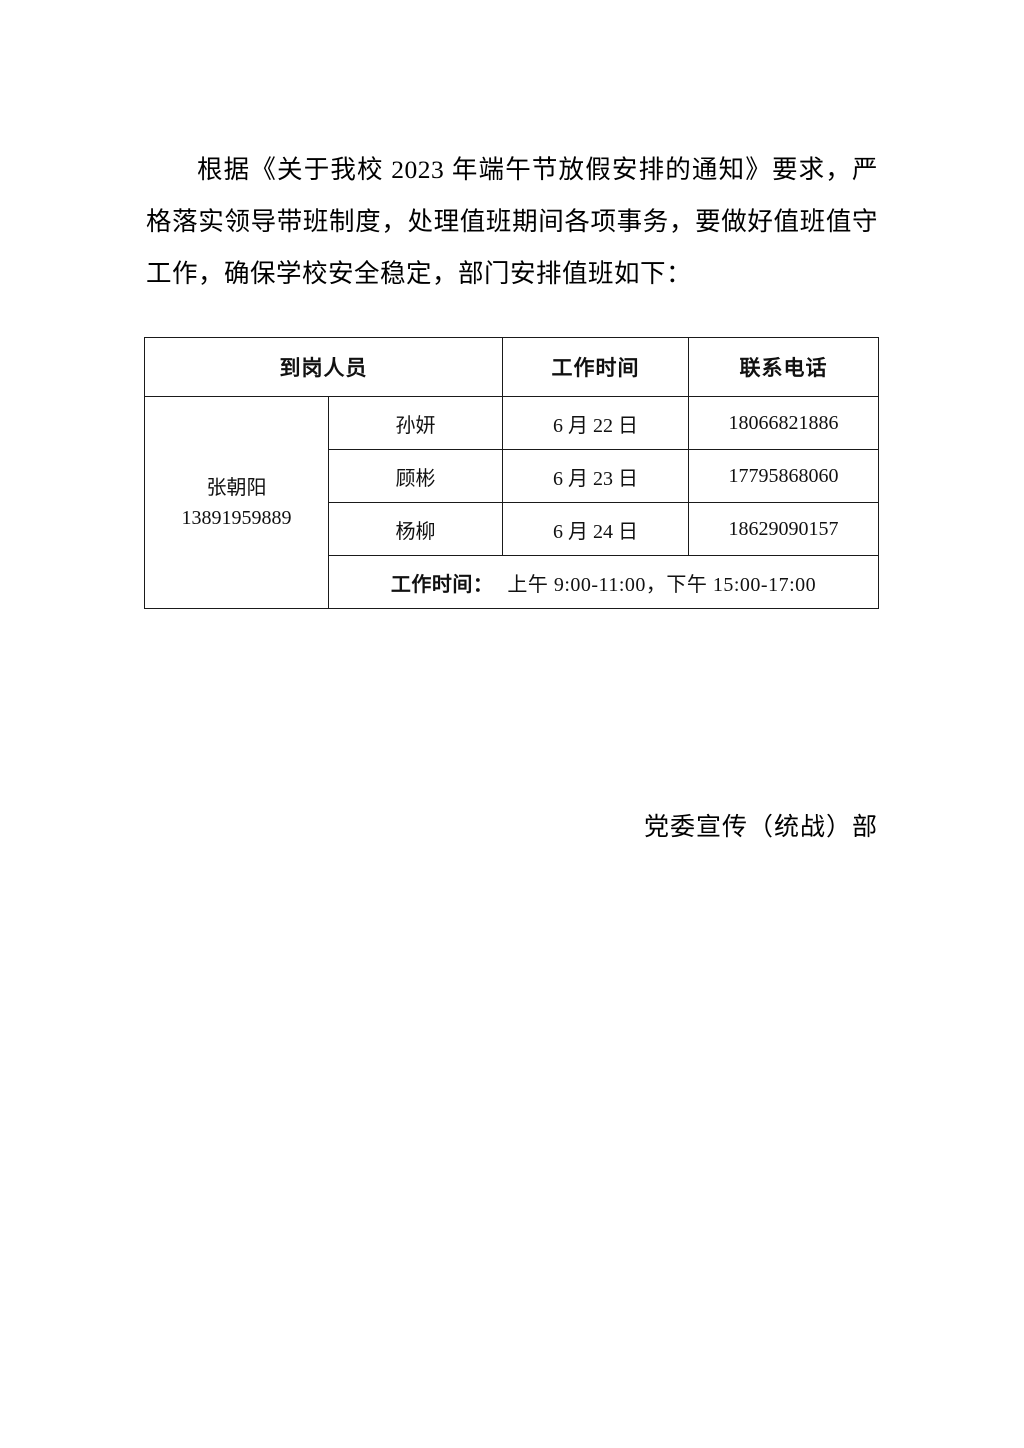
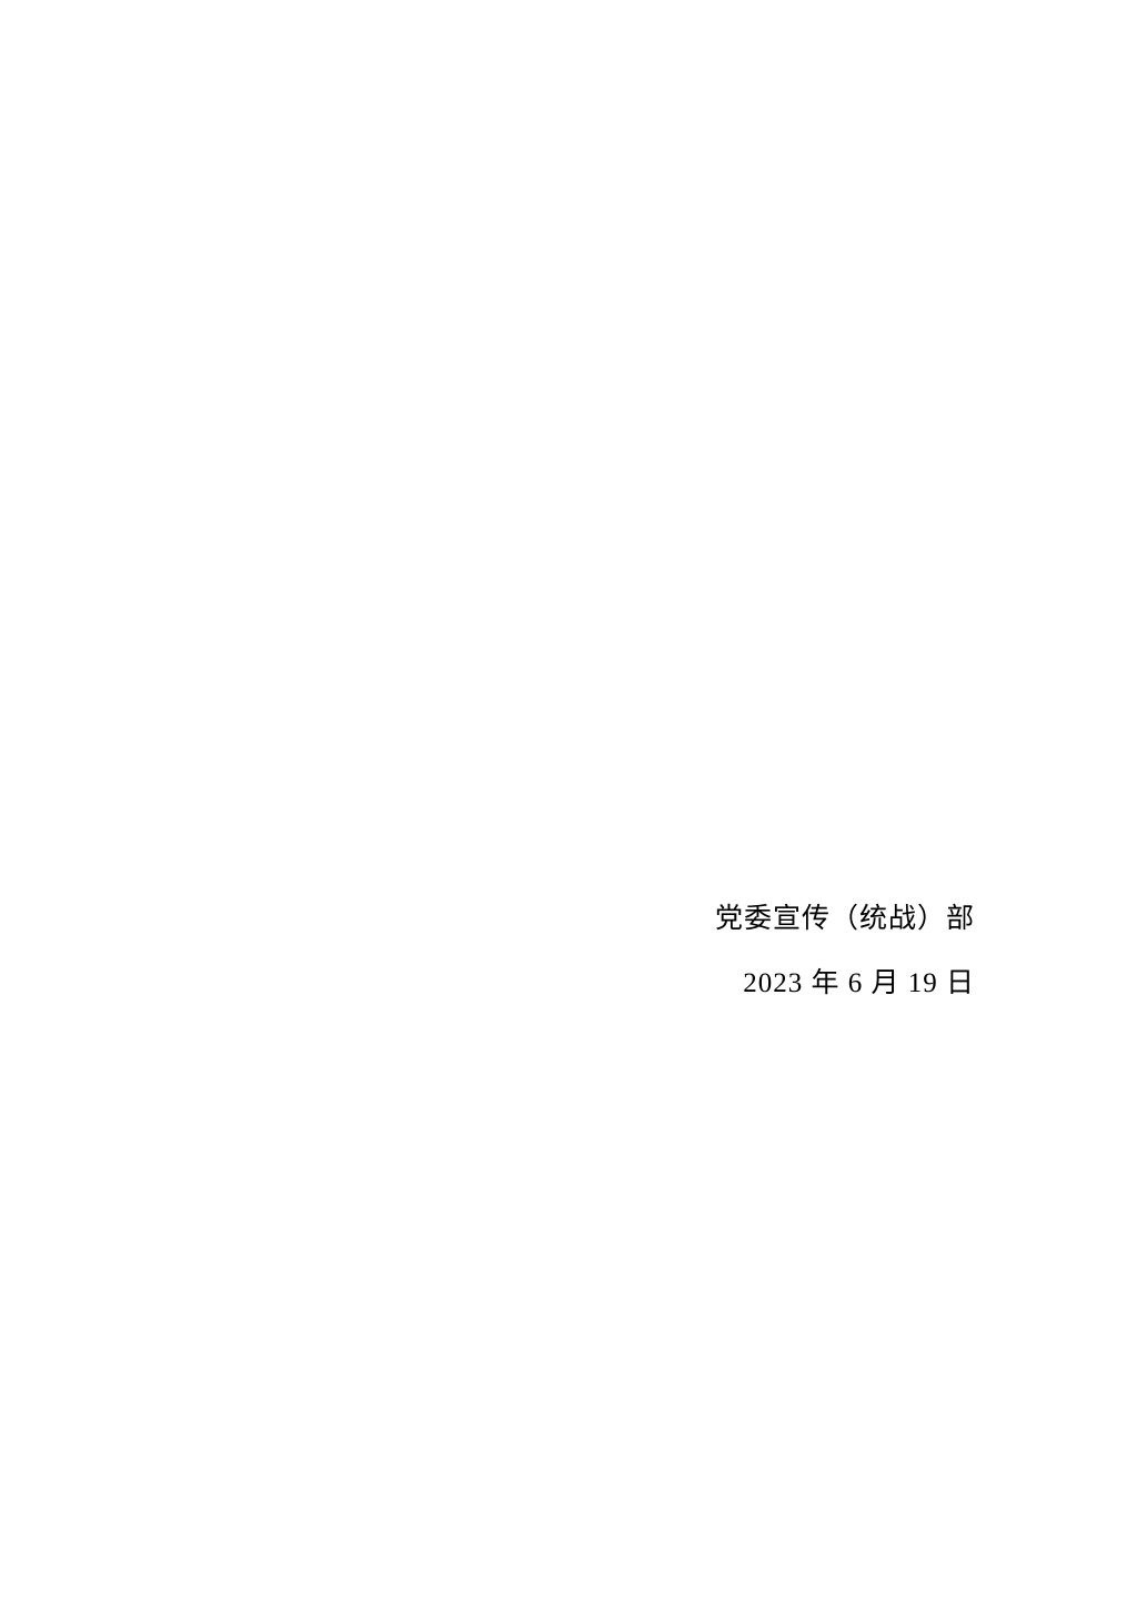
- 根据《关于我校 2023 年端午节放假安排的通知》要求，严格落实领导带班制度，处理值班期间各项事务，要做好值班值守工作，确保学校安全稳定，部门安排值班如下：
- 到岗人员	工作时间	联系电话
- 张朝阳 13891959889	孙妍	6 月 22 日	18066821886
- 顾彬	6 月 23 日	17795868060
- 杨柳	6 月 24 日	18629090157
- 工作时间： 上午 9:00-11:00，下午 15:00-17:00
  党委宣传（统战）部
+ 2023 年 6 月 19 日
